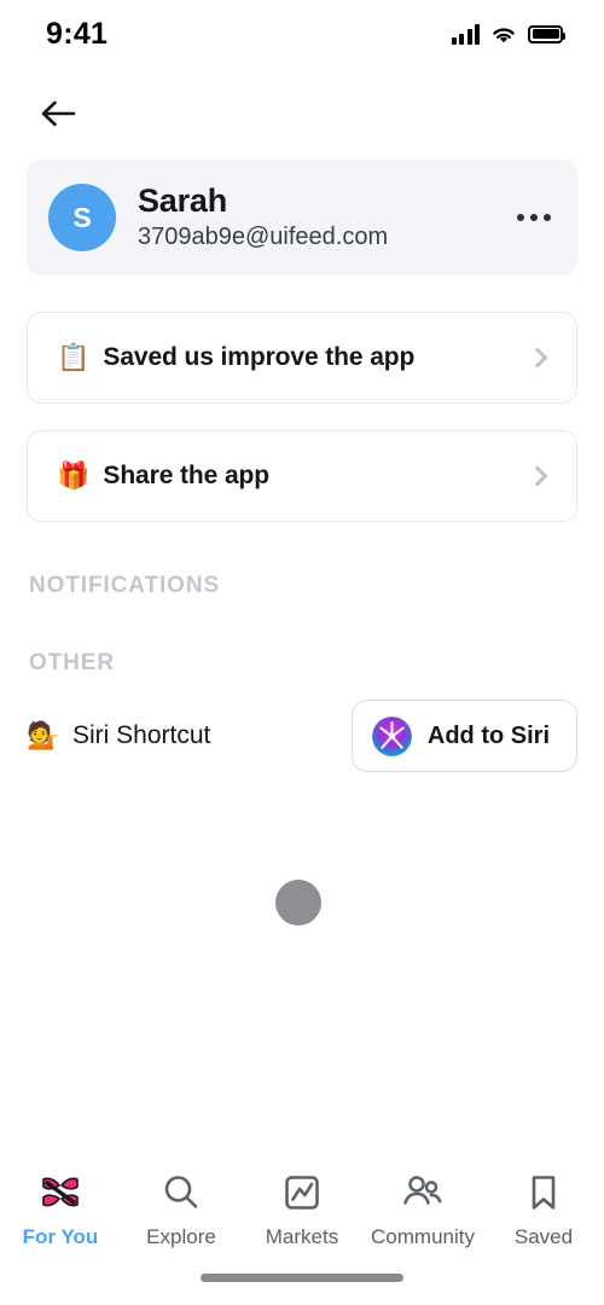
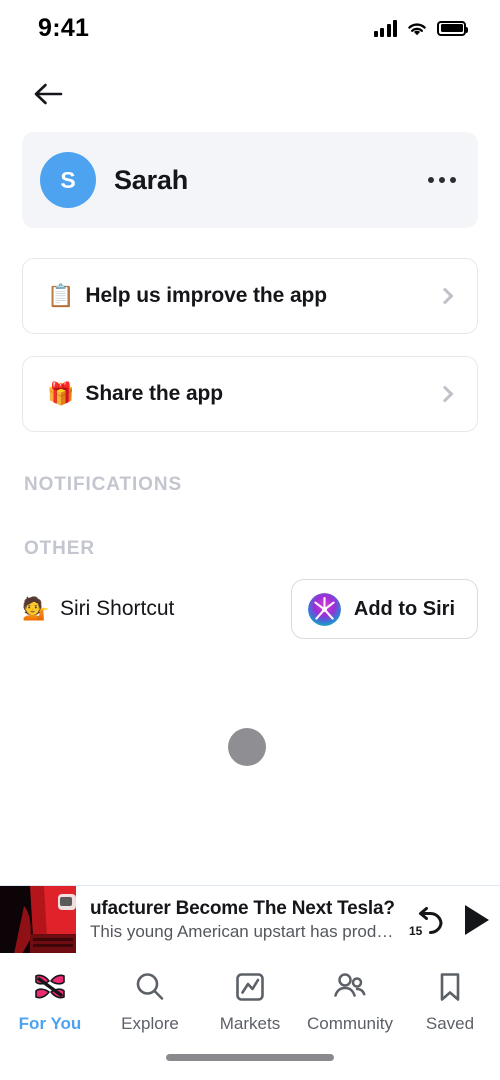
  9:41
  S
  Sarah
- 3709ab9e@uifeed.com
  📋
- Saved us improve the app
+ Help us improve the app
  🎁
  Share the app
  NOTIFICATIONS
  OTHER
  💁
  Siri Shortcut
  Add to Siri
+ ufacturer Become The Next Tesla?
+ This young American upstart has produ...
+ 15
  For You
  Explore
  Markets
  Community
  Saved
